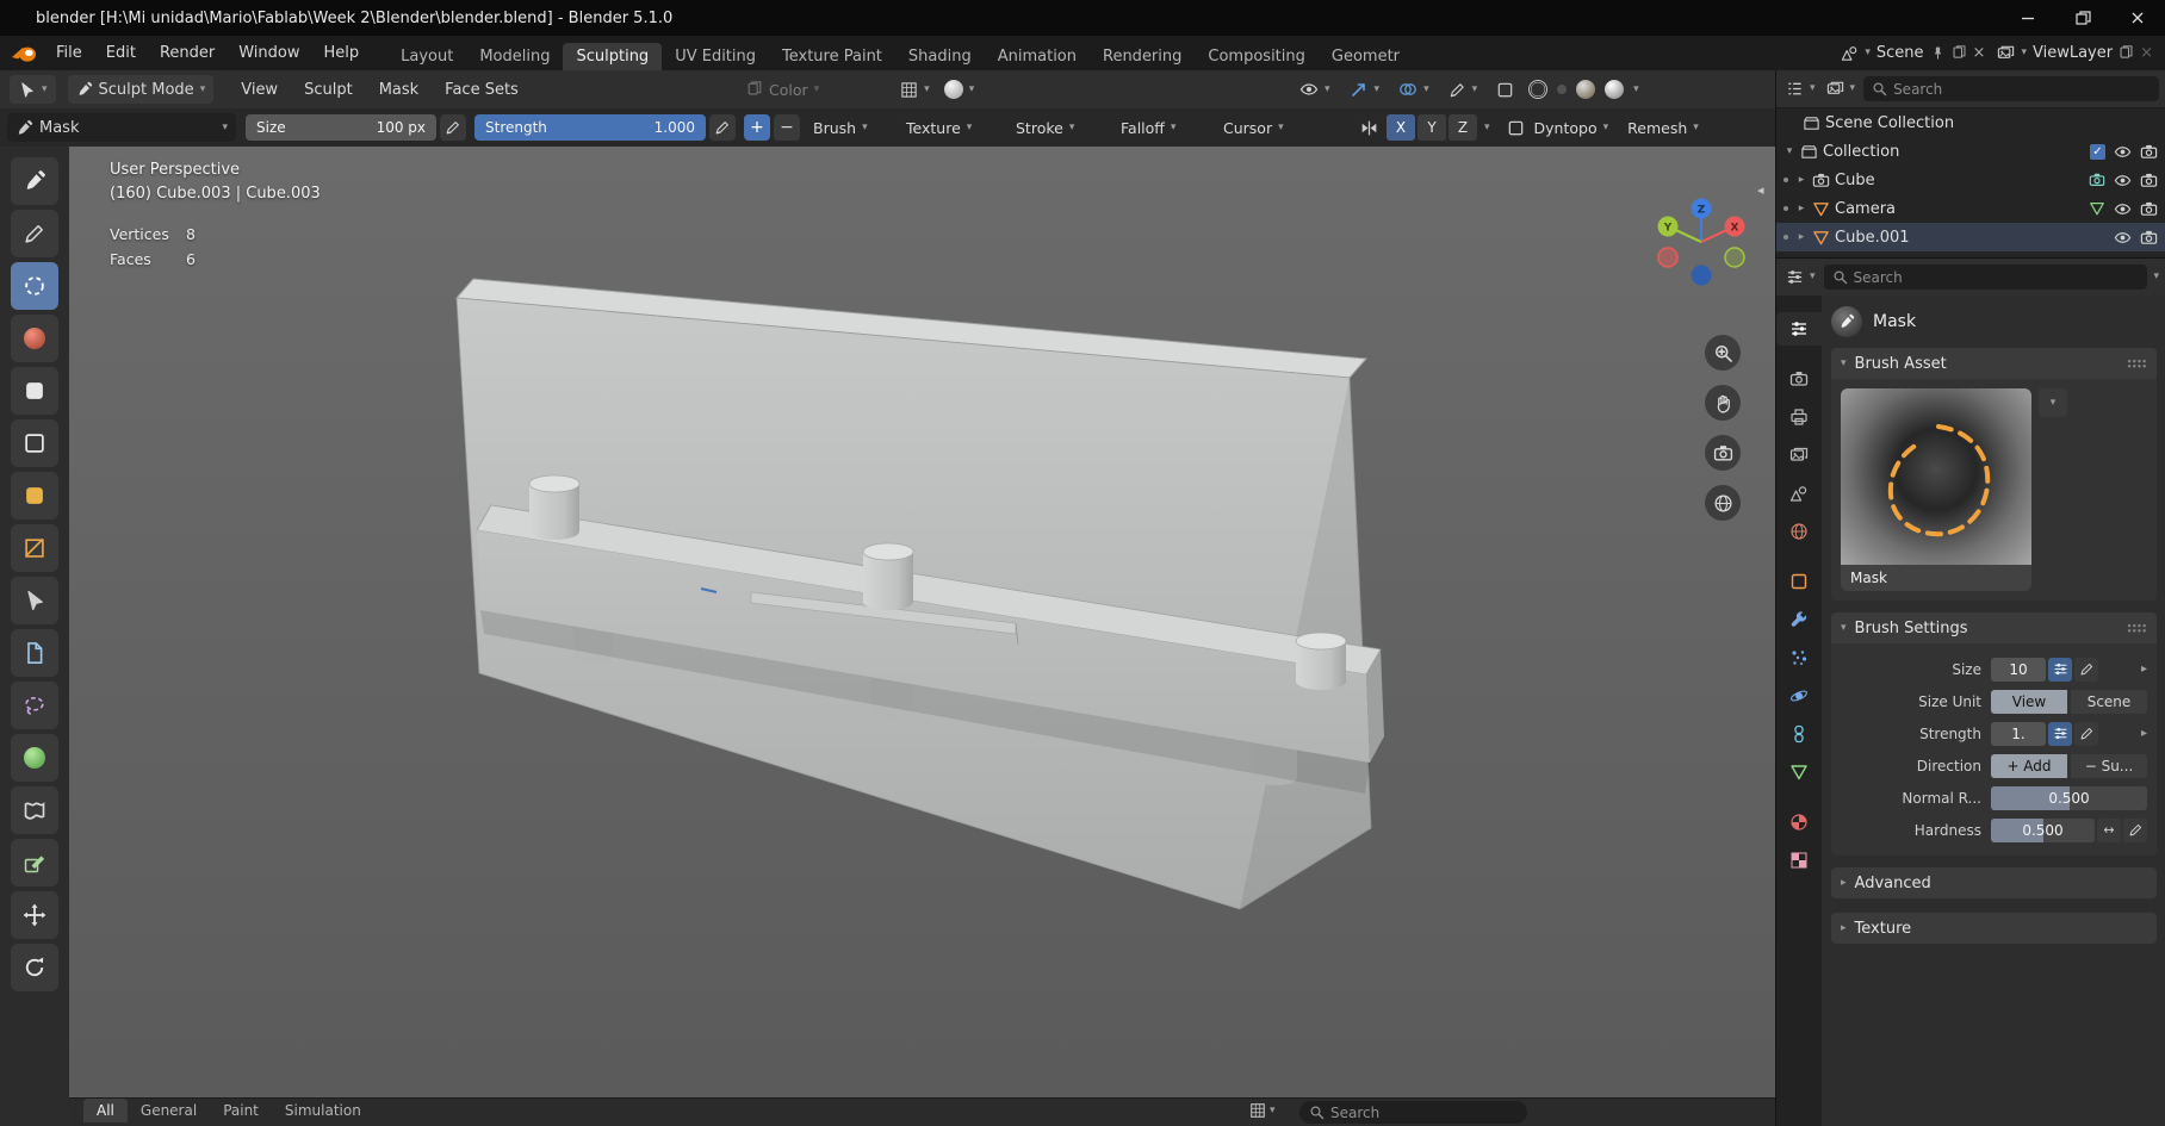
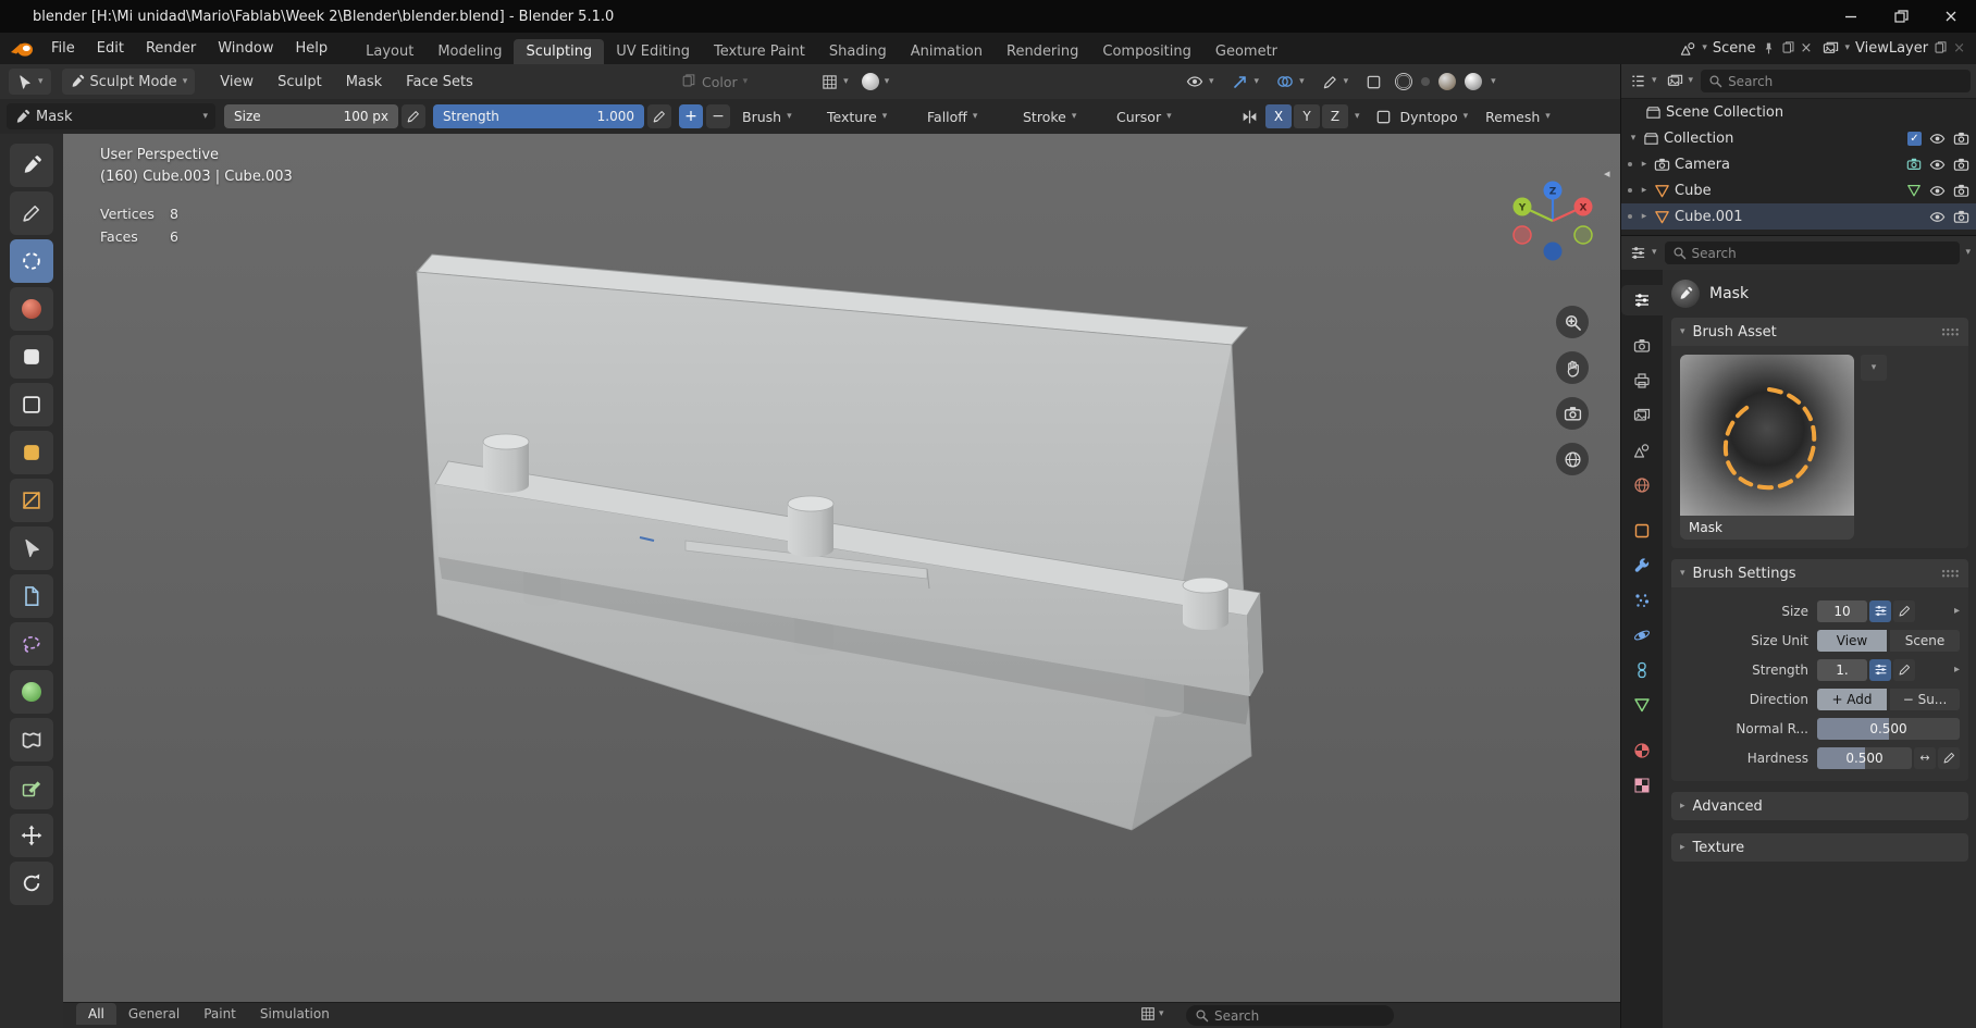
  blender [H:\Mi unidad\Mario\Fablab\Week 2\Blender\blender.blend] - Blender 5.1.0
  File
  Edit
  Render
  Window
  Help
  Layout
  Modeling
  Sculpting
  UV Editing
  Texture Paint
  Shading
  Animation
  Rendering
  Compositing
  Geometr
  ▾
  Scene
  ×
  ▾
  ViewLayer
  ×
  ▾
  Sculpt Mode
  ▾
  View
  Sculpt
  Mask
  Face Sets
  Color
  ▾
  ▾
  ▾
  ▾
  ▾
  ▾
  ▾
  ▾
  Mask
  ▾
  Size
  100 px
  Strength
  1.000
  +
  −
  Brush
  ▾
  Texture
  ▾
- Stroke
+ Falloff
  ▾
- Falloff
+ Stroke
  ▾
  Cursor
  ▾
  X
  Y
  Z
  ▾
  Dyntopo
  ▾
  Remesh
  ▾
  User Perspective
  (160) Cube.003 | Cube.003
  Vertices
  8
  Faces
  6
  Z
  Y
  X
  ◂
  All
  General
  Paint
  Simulation
  ▾
  Search
  ▾
  ▾
  Search
  Scene Collection
  ▾
  Collection
  ✓
  ▸
- Cube
+ Camera
  ▸
- Camera
+ Cube
  ▸
  Cube.001
  ▾
  Search
  ▾
  Mask
  ▾
  Brush Asset
  Mask
  ▾
  ▾
  Brush Settings
  Size
  10
  ▸
  Size Unit
  View
  Scene
  Strength
  1.
  ▸
  Direction
  + Add
  − Su...
  Normal R...
  0.500
  Hardness
  0.500
  ↔
  ▸
  Advanced
  ▸
  Texture
